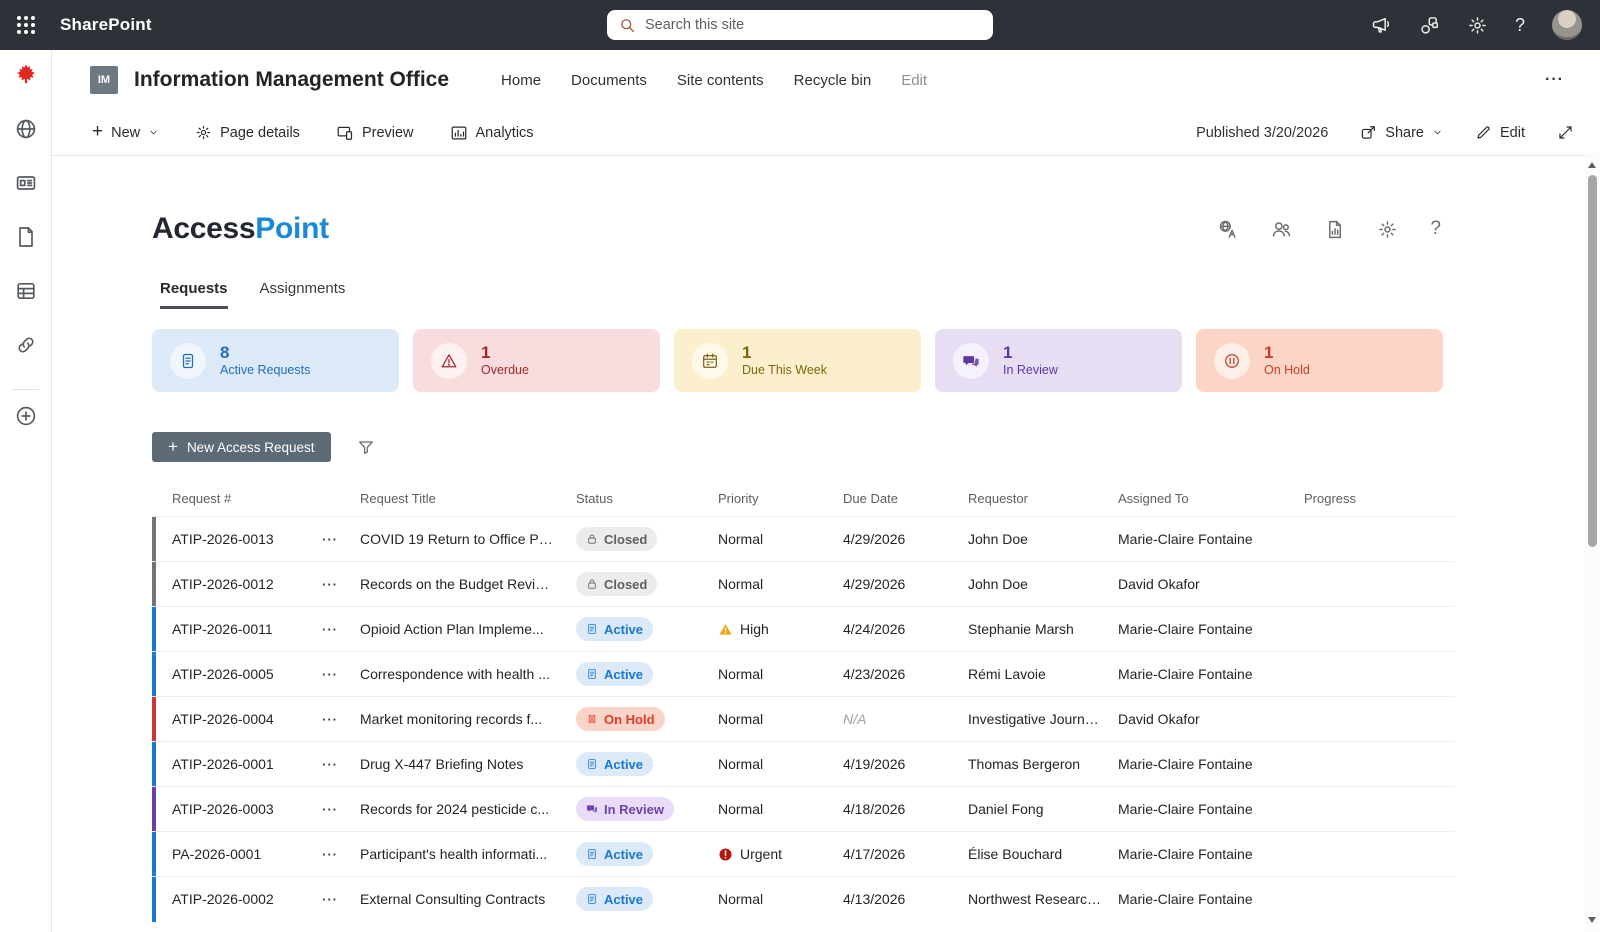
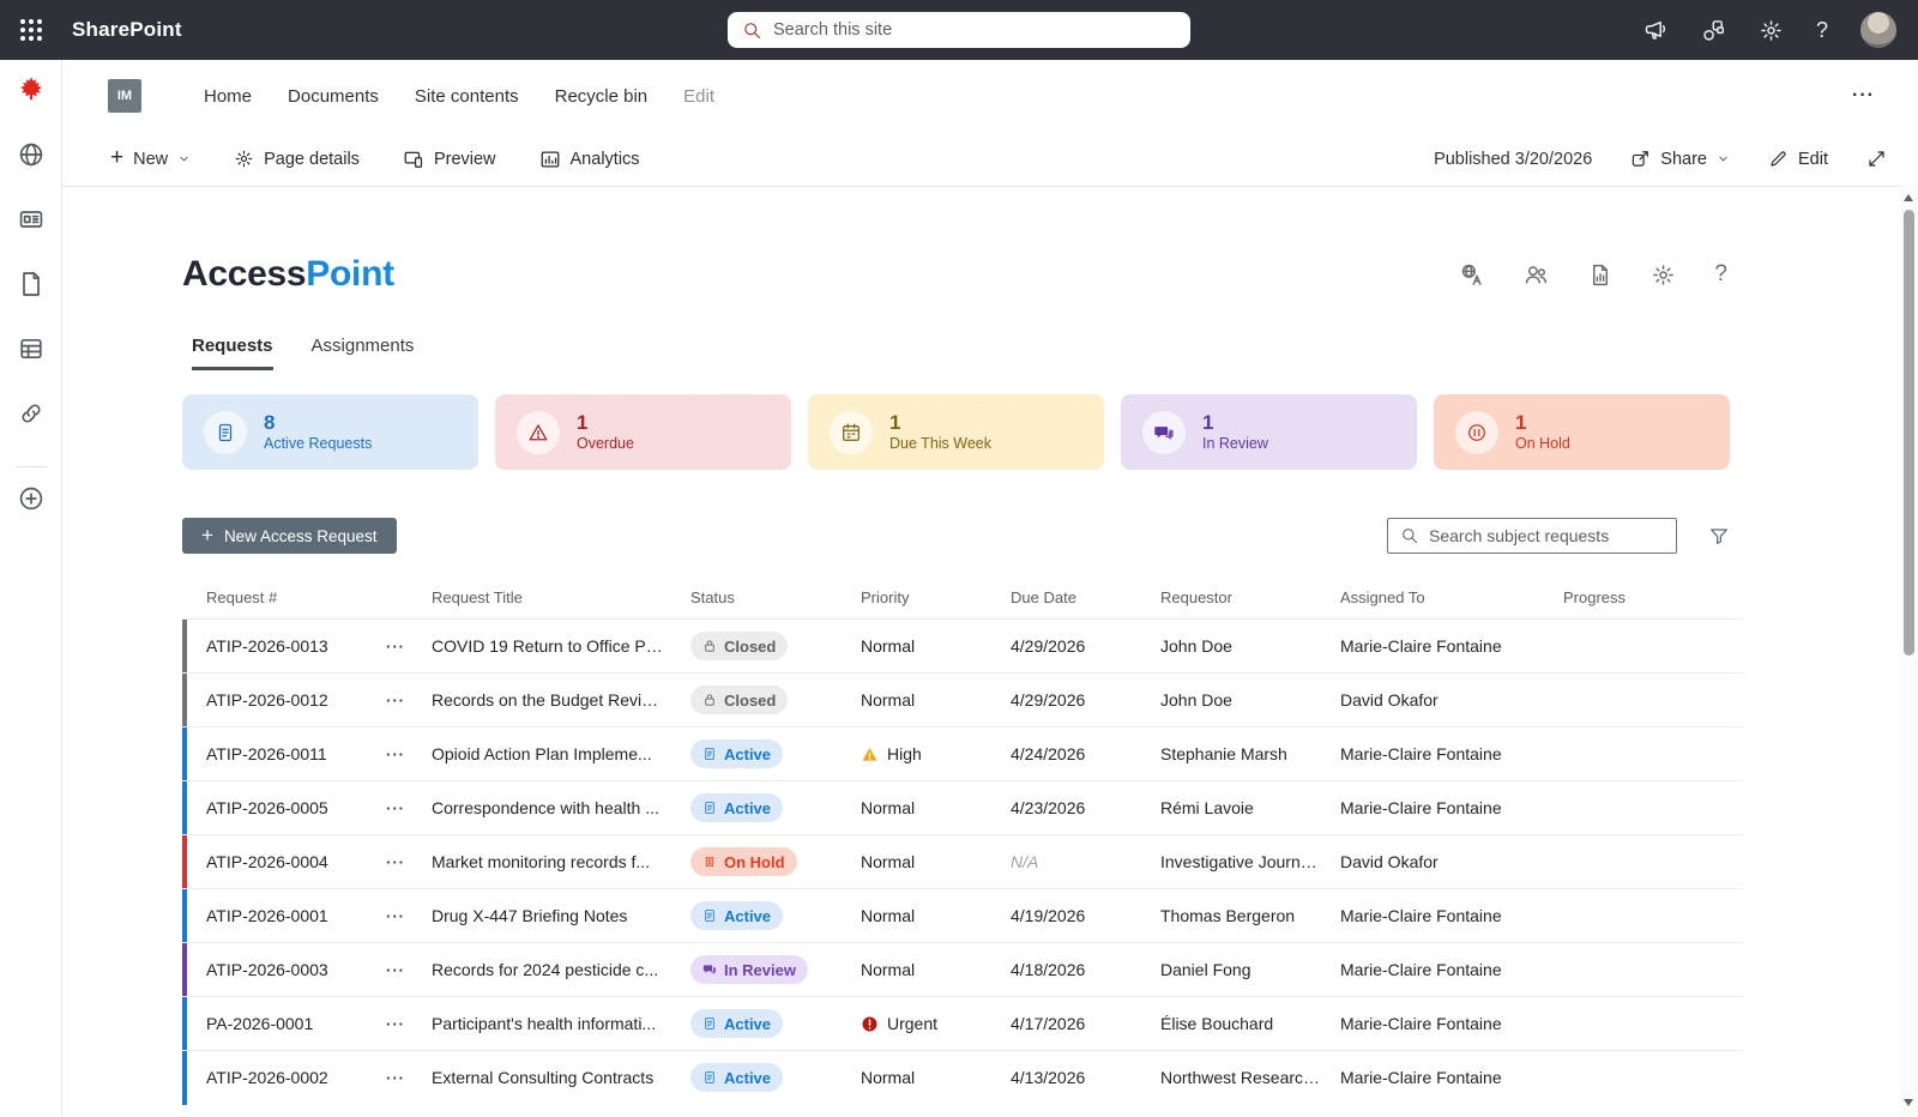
  SharePoint
  Search this site
  ?
  IM
- Information Management Office
  Home
  Documents
  Site contents
  Recycle bin
  Edit
  ···
  +
  New
  Page details
  Preview
  Analytics
  Published 3/20/2026
  Share
  Edit
  AccessPoint
  ?
  Requests
  Assignments
  8
  Active Requests
  1
  Overdue
  1
  Due This Week
  1
  In Review
  1
  On Hold
  +
  New Access Request
+ Search subject requests
  Request #
  Request Title
  Status
  Priority
  Due Date
  Requestor
  Assigned To
  Progress
  ATIP-2026-0013
  ···
  COVID 19 Return to Office Pr...
  Closed
  Normal
  4/29/2026
  John Doe
  Marie-Claire Fontaine
  ATIP-2026-0012
  ···
  Records on the Budget Revie...
  Closed
  Normal
  4/29/2026
  John Doe
  David Okafor
  ATIP-2026-0011
  ···
  Opioid Action Plan Impleme...
  Active
  High
  4/24/2026
  Stephanie Marsh
  Marie-Claire Fontaine
  ATIP-2026-0005
  ···
  Correspondence with health ...
  Active
  Normal
  4/23/2026
  Rémi Lavoie
  Marie-Claire Fontaine
  ATIP-2026-0004
  ···
  Market monitoring records f...
  On Hold
  Normal
  N/A
  Investigative Journal...
  David Okafor
  ATIP-2026-0001
  ···
  Drug X-447 Briefing Notes
  Active
  Normal
  4/19/2026
  Thomas Bergeron
  Marie-Claire Fontaine
  ATIP-2026-0003
  ···
  Records for 2024 pesticide c...
  In Review
  Normal
  4/18/2026
  Daniel Fong
  Marie-Claire Fontaine
  PA-2026-0001
  ···
  Participant's health informati...
  Active
  Urgent
  4/17/2026
  Élise Bouchard
  Marie-Claire Fontaine
  ATIP-2026-0002
  ···
  External Consulting Contracts
  Active
  Normal
  4/13/2026
  Northwest Research...
  Marie-Claire Fontaine
